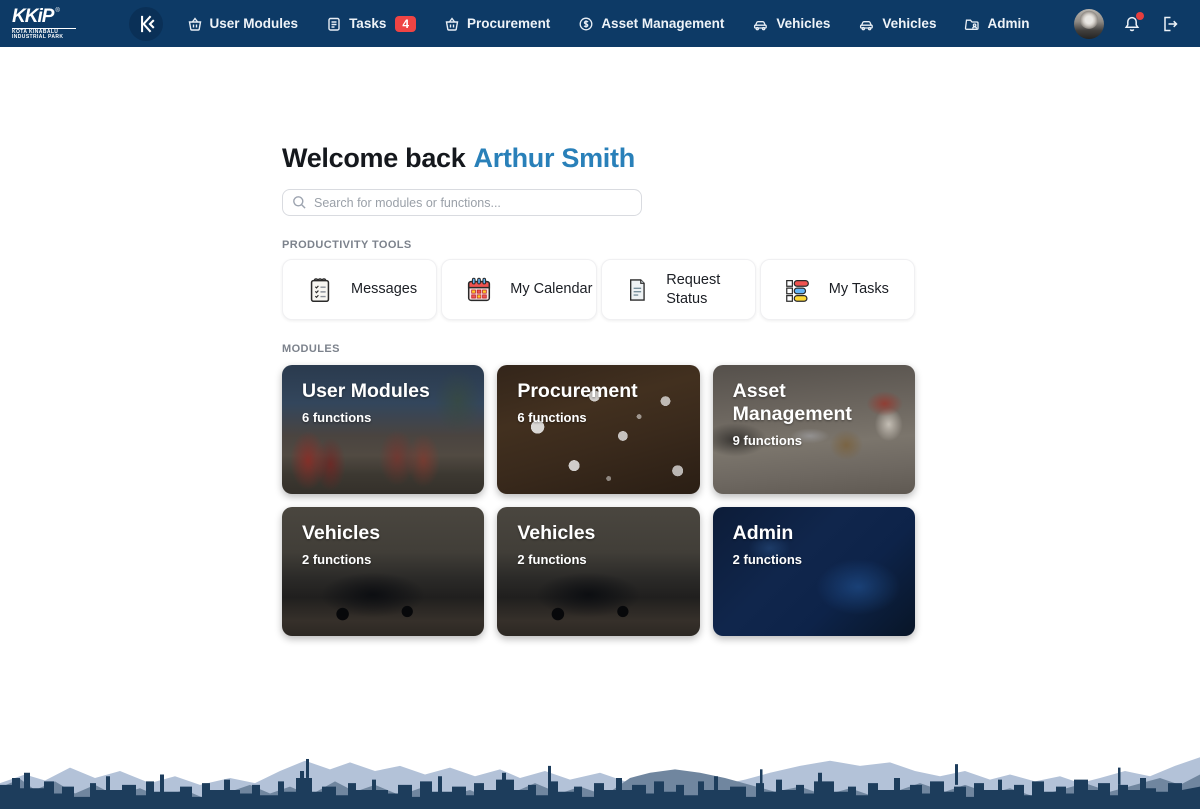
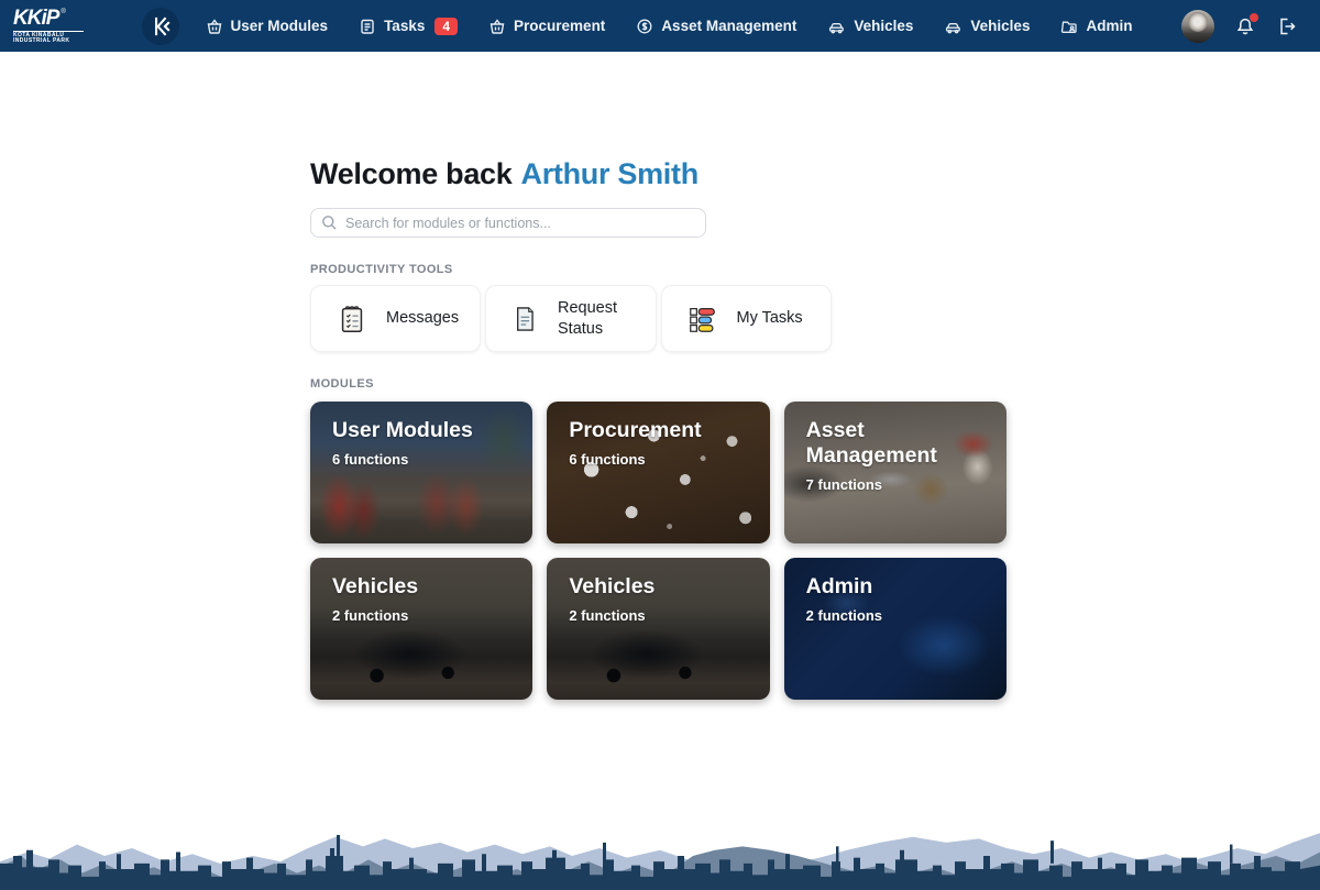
  KKiP
  User Modules
  Tasks
  4
  Procurement
  Asset Management
  Vehicles
  Vehicles
  Admin
  Welcome back Arthur Smith
  Search for modules or functions...
  PRODUCTIVITY TOOLS
  Messages
- My Calendar
  Request Status
  My Tasks
  MODULES
  User Modules
  6 functions
  Procurement
  6 functions
  Asset Management
- 9 functions
+ 7 functions
  Vehicles
  2 functions
  Vehicles
  2 functions
  Admin
  2 functions
